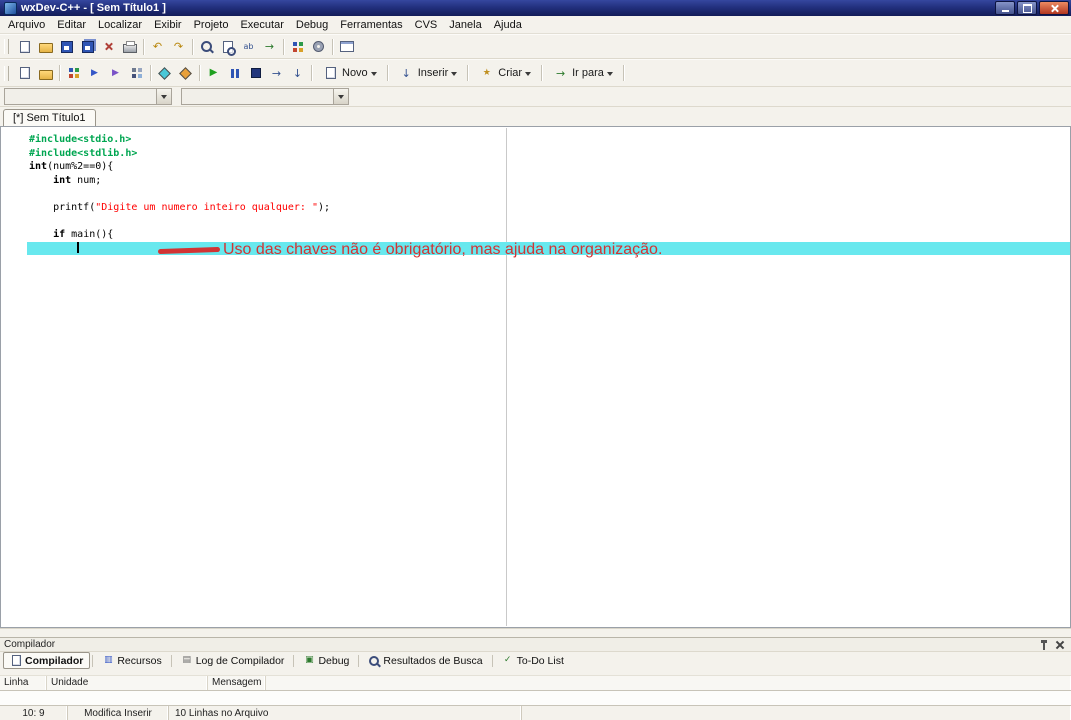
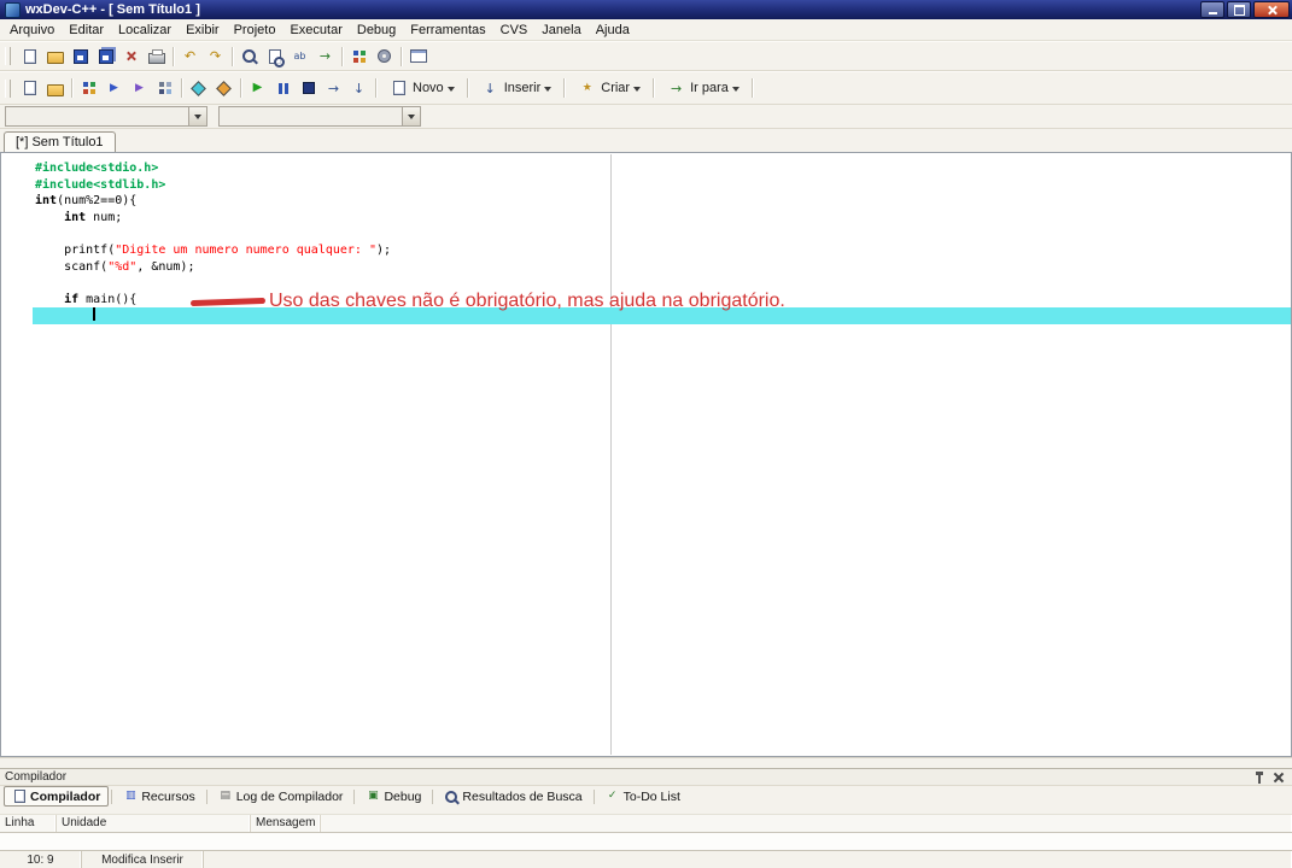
  wxDev-C++ - [ Sem Título1 ]
  Arquivo
  Editar
  Localizar
  Exibir
  Projeto
  Executar
  Debug
  Ferramentas
  CVS
  Janela
  Ajuda
  ↶
  ↷
  ab
  →
  ▶
  ▶
  ▶
  →
  ↓
  Novo
  ↓
  Inserir
  ★
  Criar
  →
  Ir para
  [*] Sem Título1
  #include<stdio.h>
  #include<stdlib.h>
  int(num%2==0){
  int num;
- printf("Digite um numero inteiro qualquer: ");
+ printf("Digite um numero numero qualquer: ");
+ scanf("%d", &num);
  if main(){
- Uso das chaves não é obrigatório, mas ajuda na organização.
+ Uso das chaves não é obrigatório, mas ajuda na obrigatório.
  Compilador
  Compilador
  ▥
  Recursos
  ▤
  Log de Compilador
  ▣
  Debug
  Resultados de Busca
  ✓
  To-Do List
  Linha
  Unidade
  Mensagem
  10: 9
  Modifica Inserir
- 10 Linhas no Arquivo
